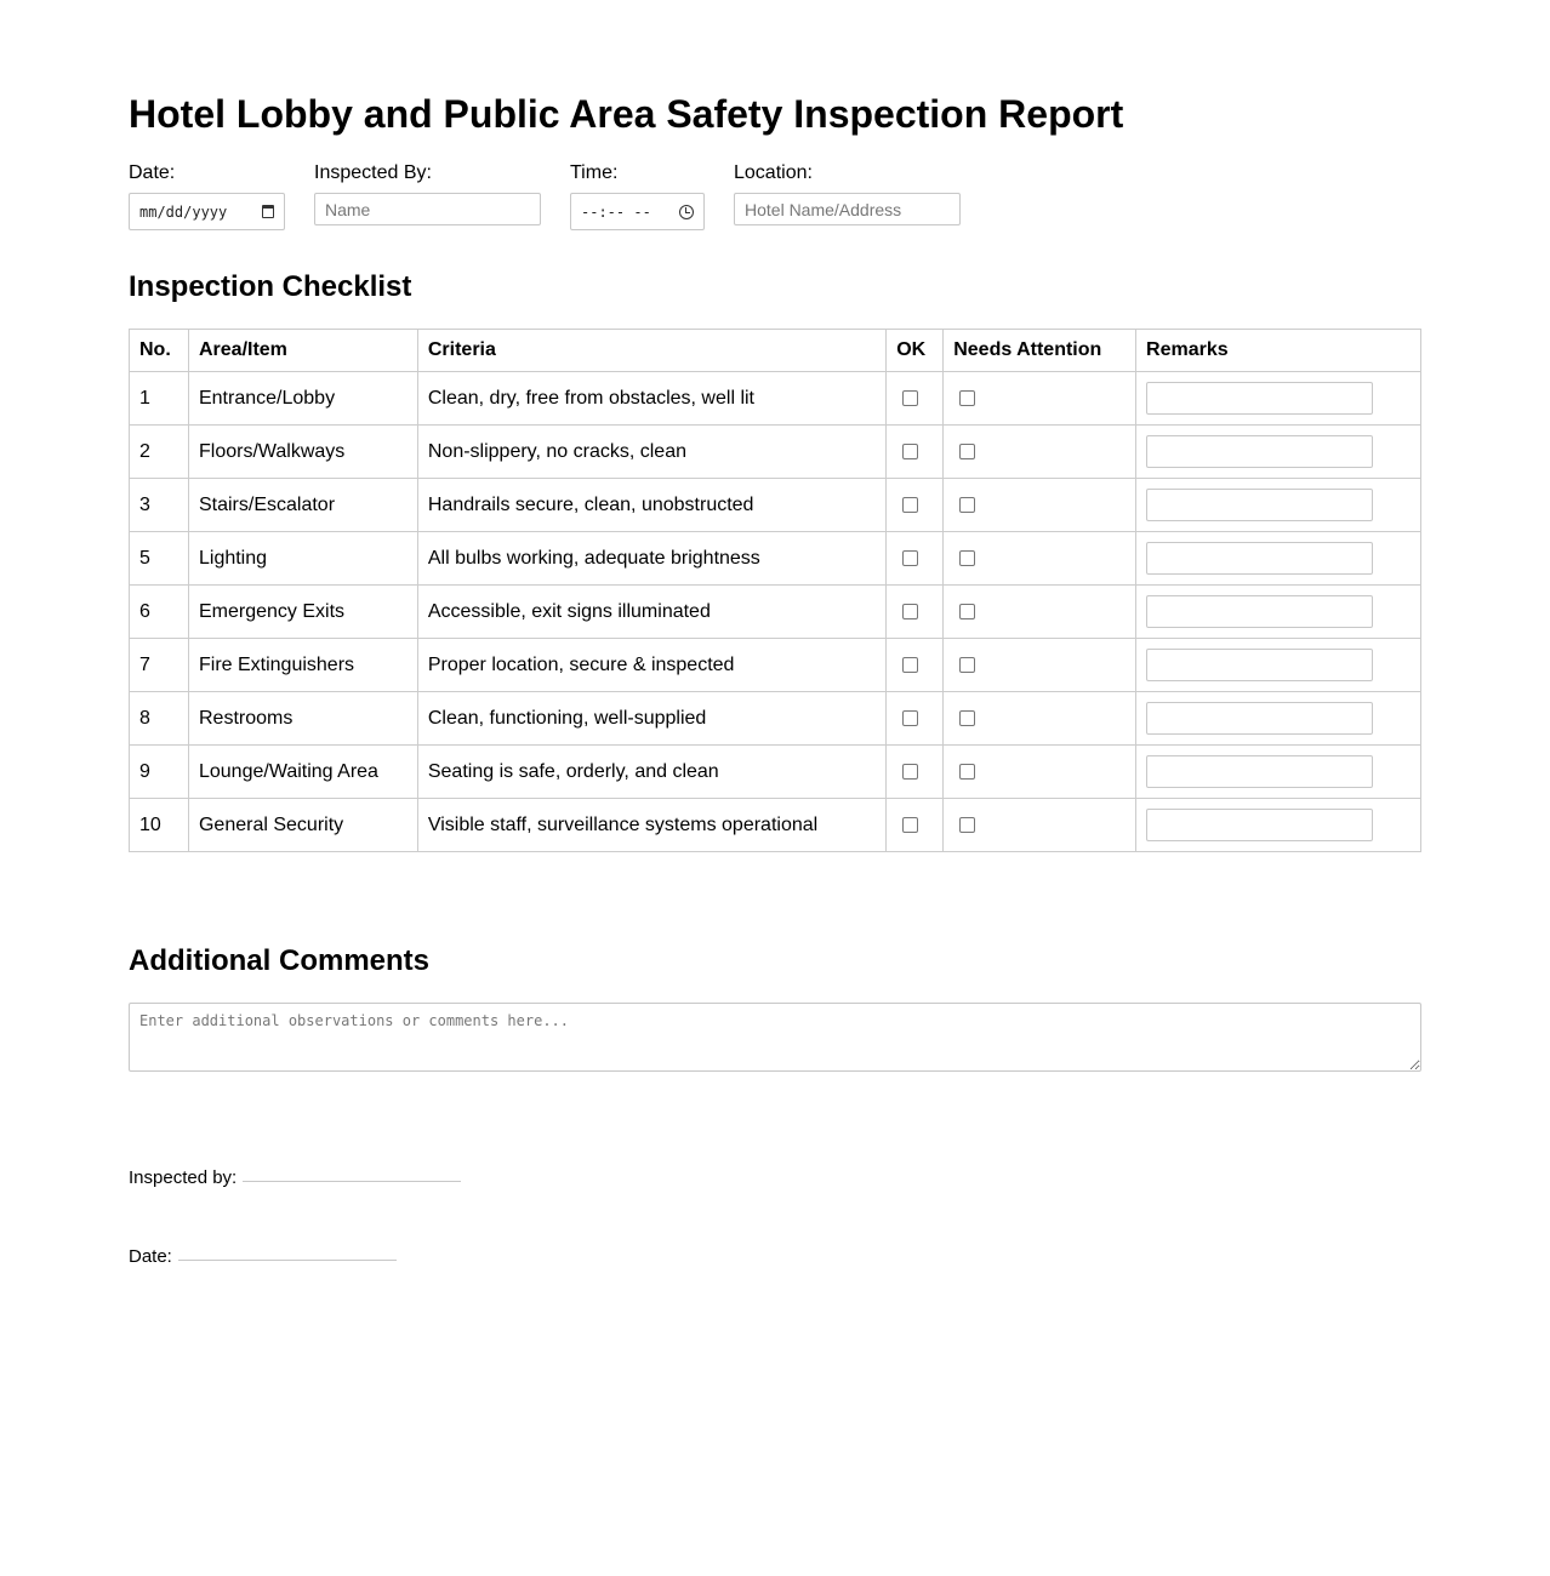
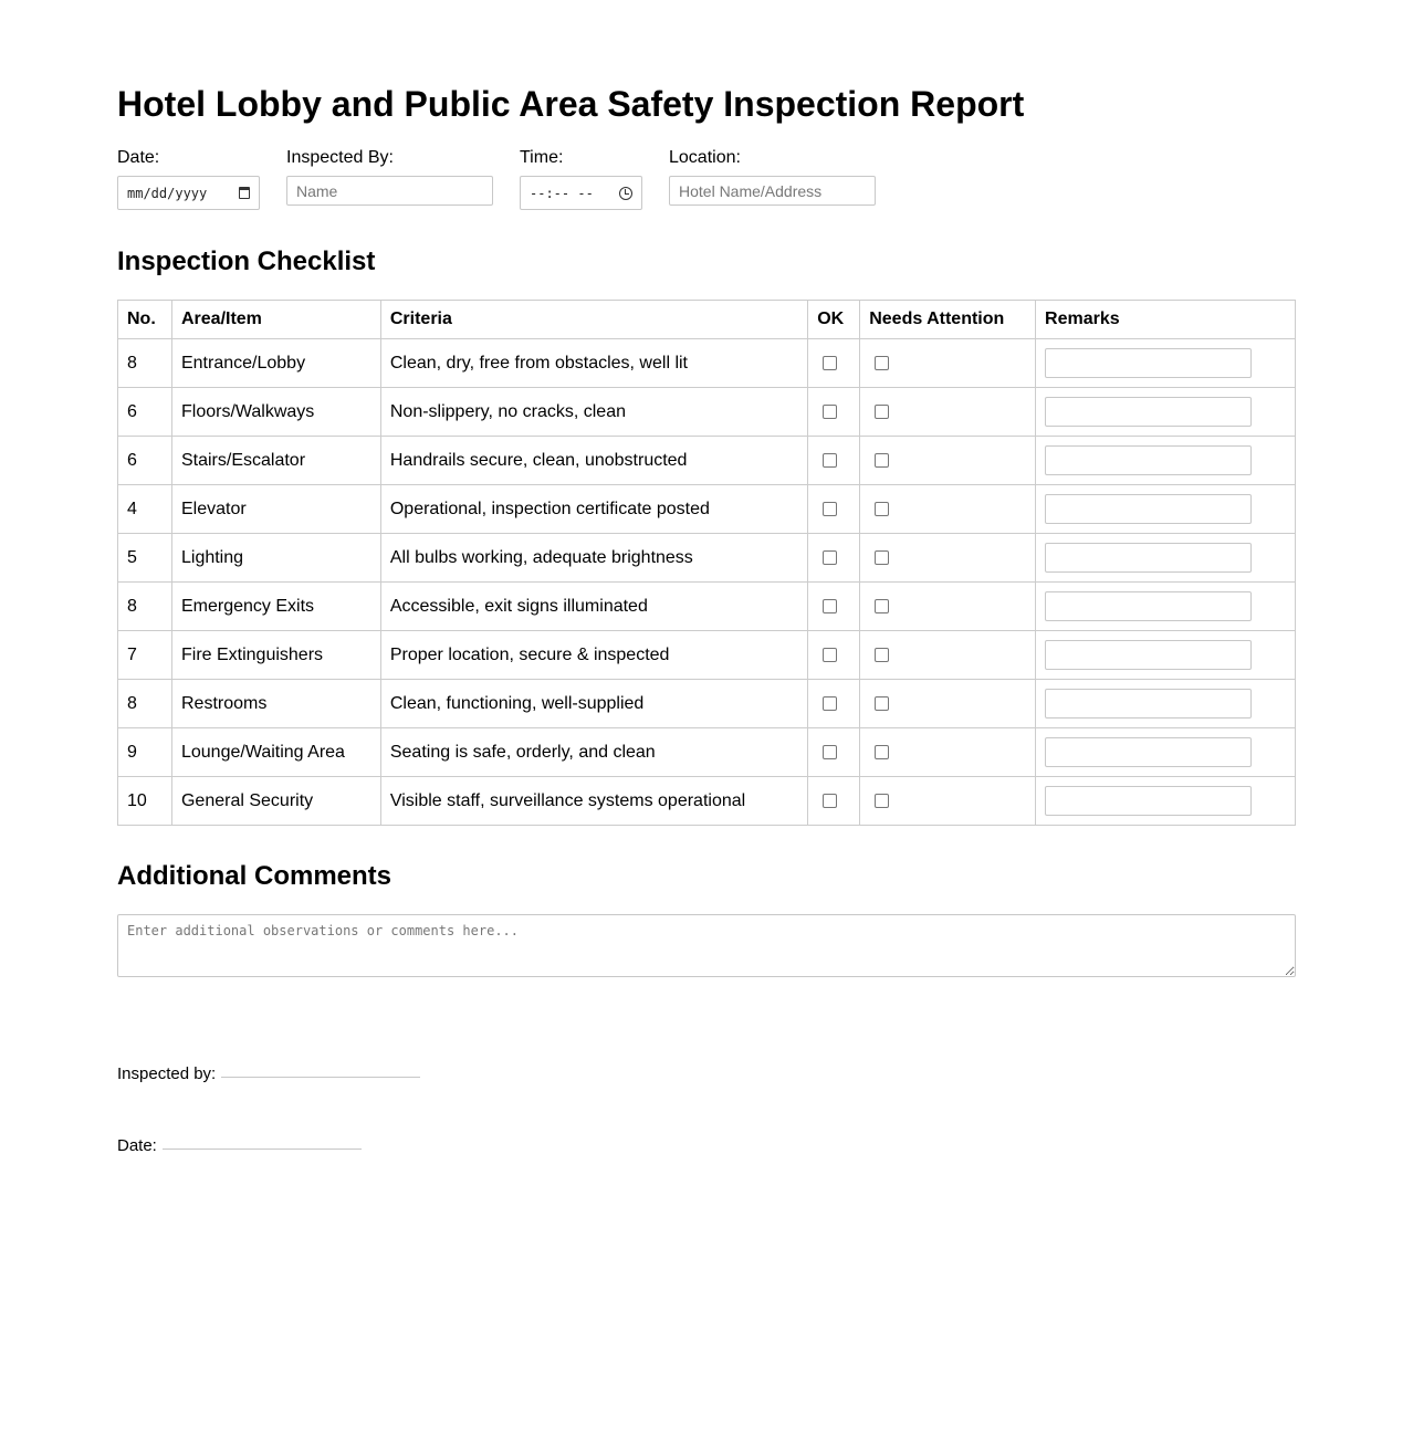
  Hotel Lobby and Public Area Safety Inspection Report
  Date:
  mm/dd/yyyy
  Inspected By:
  Name
  Time:
  --:-- --
  Location:
  Hotel Name/Address
  Inspection Checklist
  No.	Area/Item	Criteria	OK	Needs Attention	Remarks
- 1	Entrance/Lobby	Clean, dry, free from obstacles, well lit
+ 8	Entrance/Lobby	Clean, dry, free from obstacles, well lit
- 2	Floors/Walkways	Non-slippery, no cracks, clean
+ 6	Floors/Walkways	Non-slippery, no cracks, clean
- 3	Stairs/Escalator	Handrails secure, clean, unobstructed
+ 6	Stairs/Escalator	Handrails secure, clean, unobstructed
+ 4	Elevator	Operational, inspection certificate posted
  5	Lighting	All bulbs working, adequate brightness
- 6	Emergency Exits	Accessible, exit signs illuminated
+ 8	Emergency Exits	Accessible, exit signs illuminated
  7	Fire Extinguishers	Proper location, secure & inspected
  8	Restrooms	Clean, functioning, well-supplied
  9	Lounge/Waiting Area	Seating is safe, orderly, and clean
  10	General Security	Visible staff, surveillance systems operational
  Additional Comments
  Enter additional observations or comments here...
  Inspected by:
  Date:
